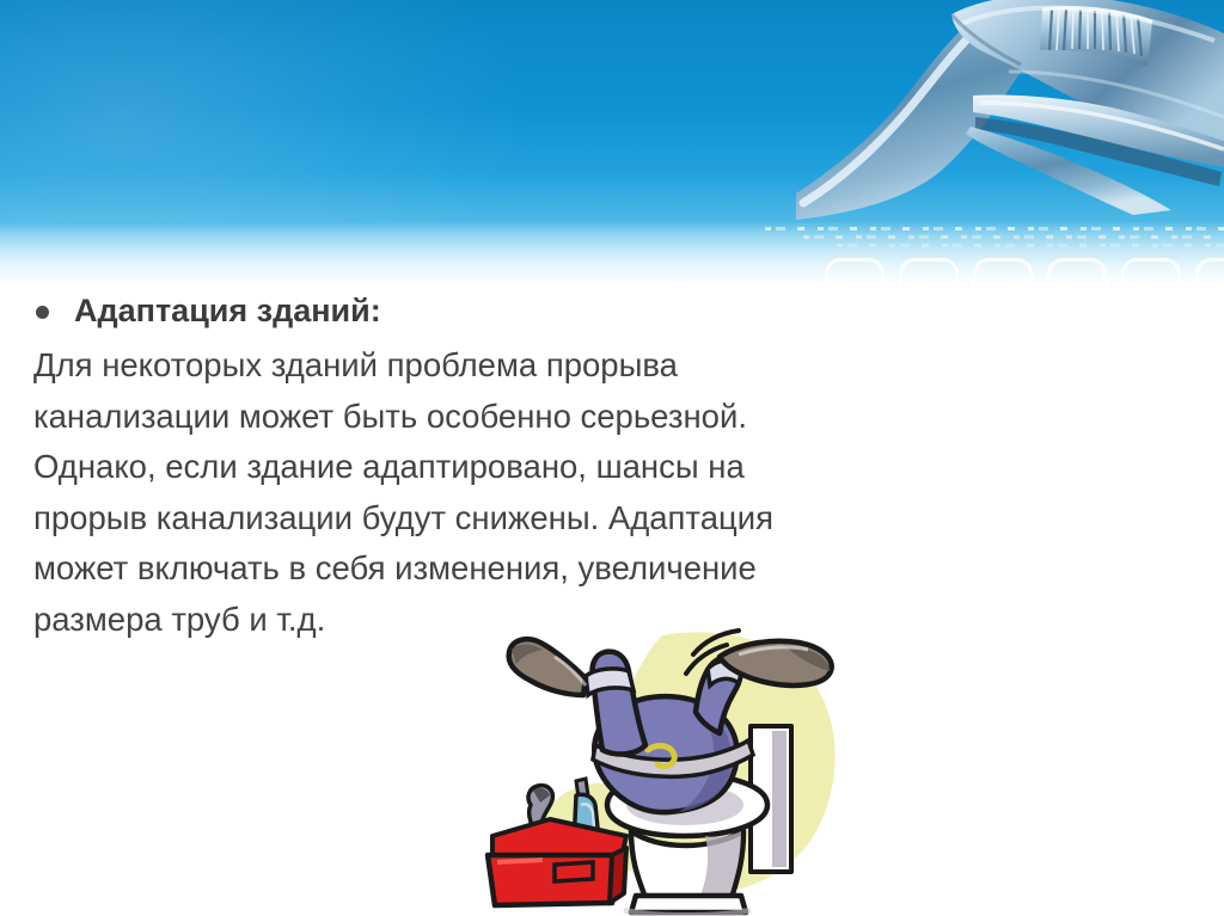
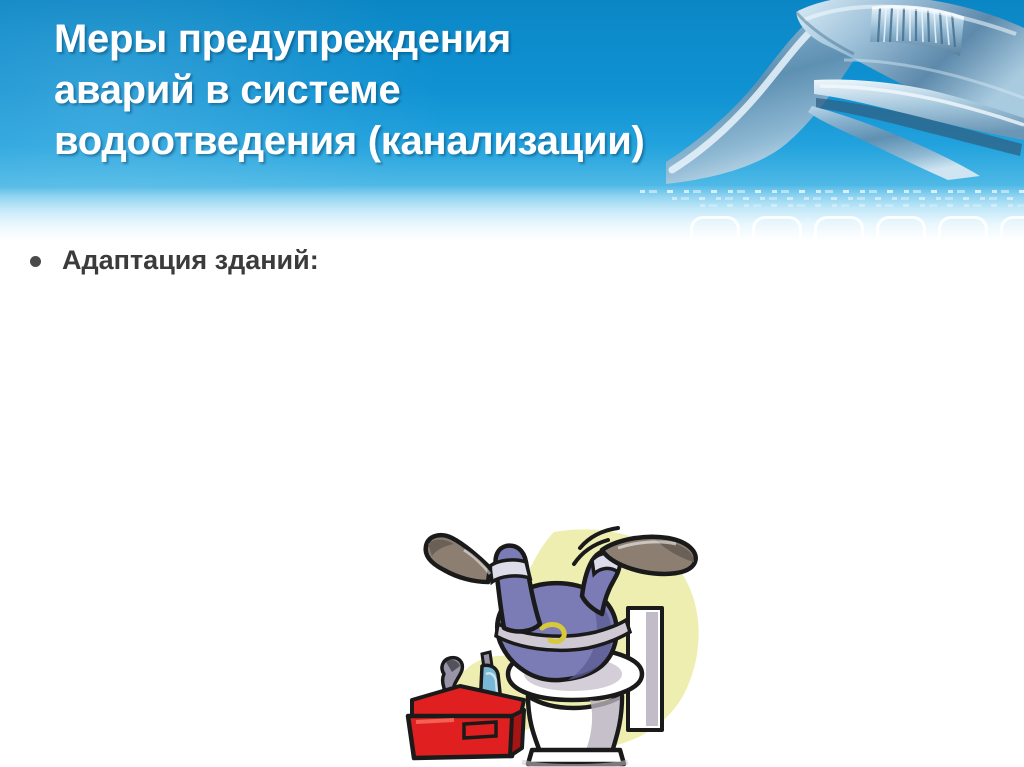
+ Меры предупреждения
+ аварий в системе
+ водоотведения (канализации)
  Адаптация зданий:
- Для некоторых зданий проблема прорыва
- канализации может быть особенно серьезной.
- Однако, если здание адаптировано, шансы на
- прорыв канализации будут снижены. Адаптация
- может включать в себя изменения, увеличение
- размера труб и т.д.
